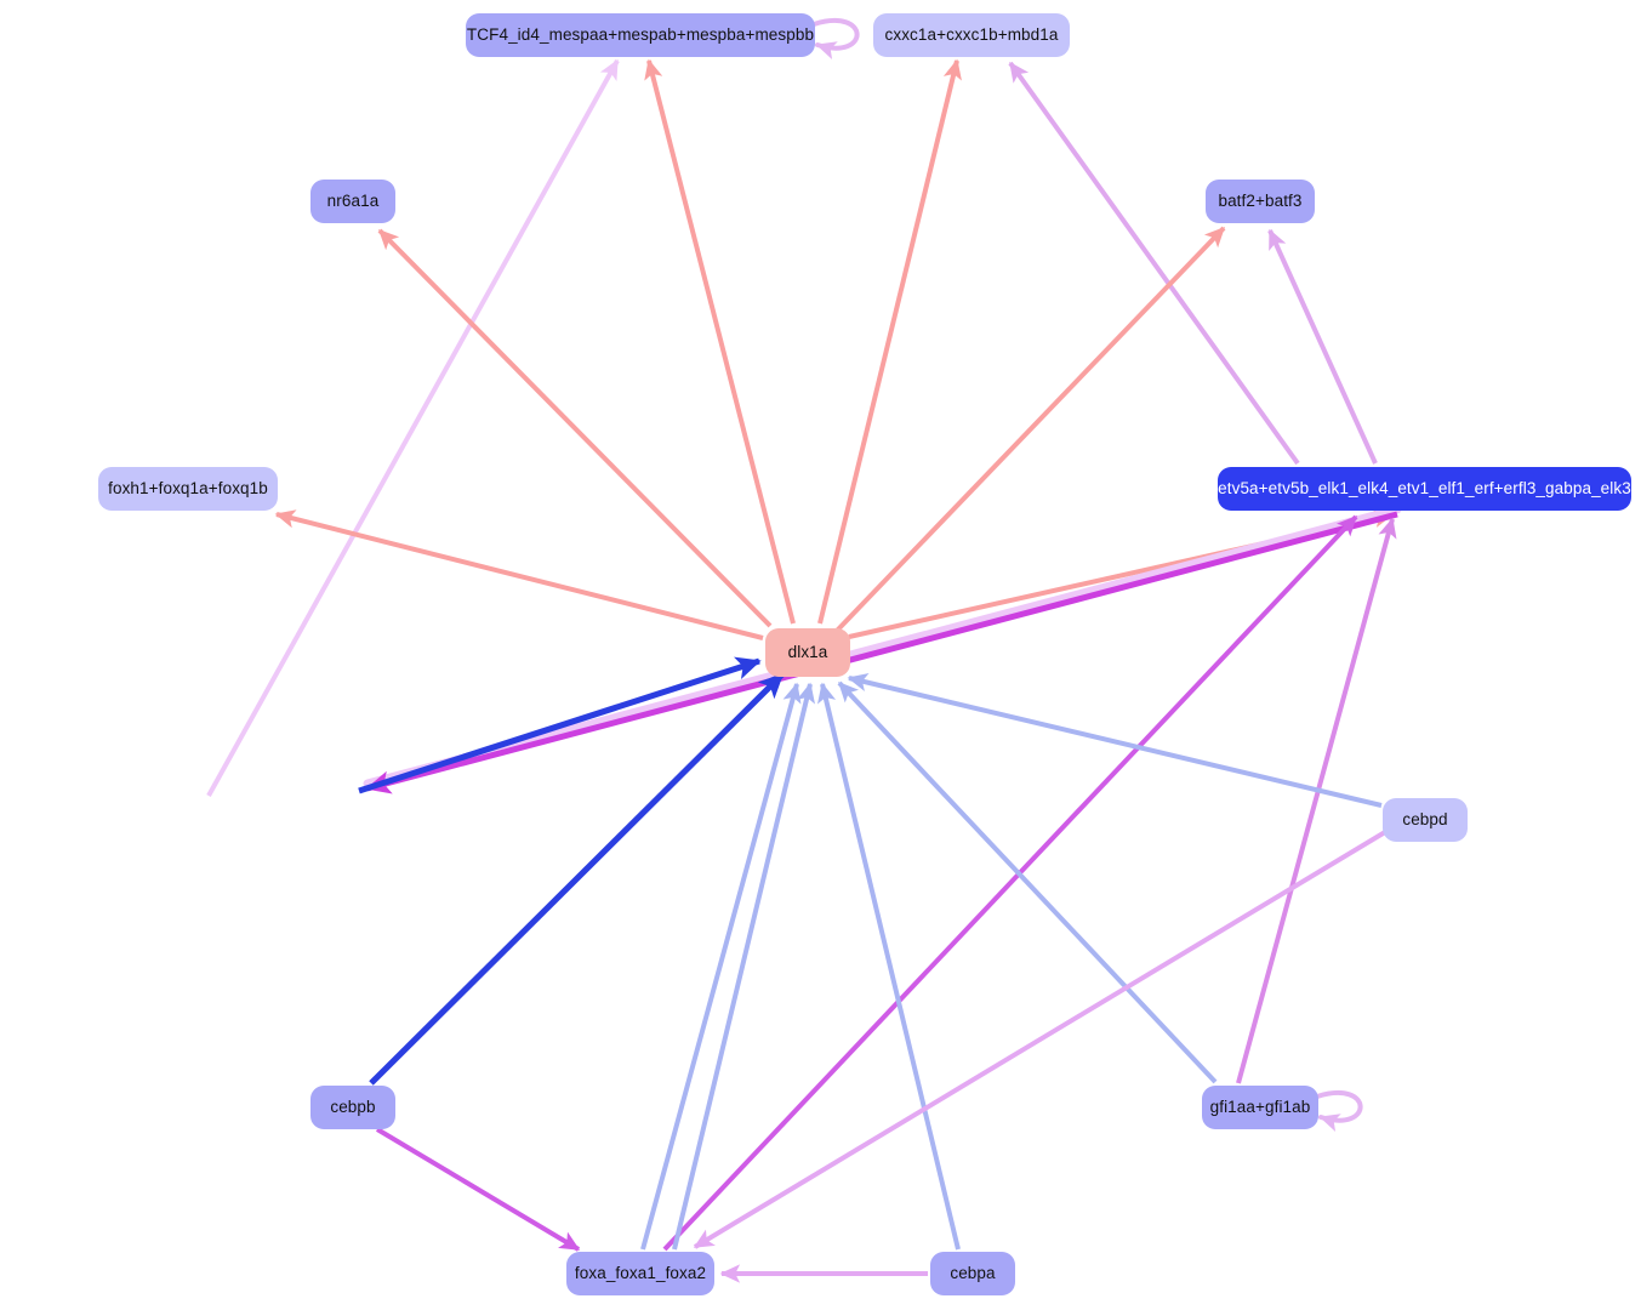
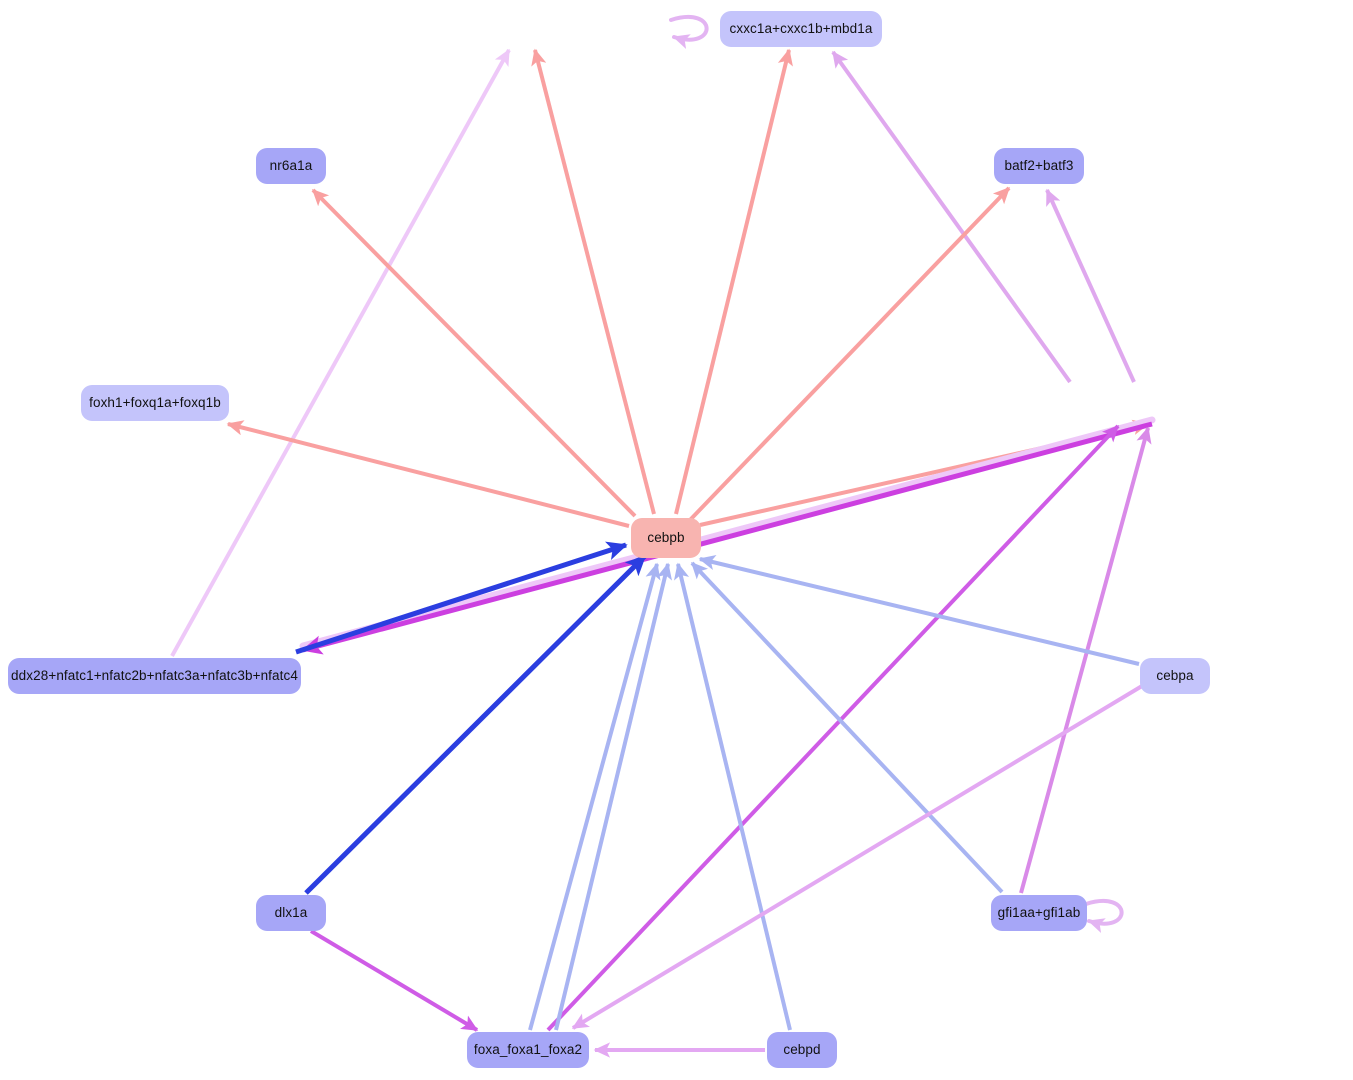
- TCF4_id4_mespaa+mespab+mespba+mespbb
  cxxc1a+cxxc1b+mbd1a
  nr6a1a
  batf2+batf3
  foxh1+foxq1a+foxq1b
- etv5a+etv5b_elk1_elk4_etv1_elf1_erf+erfl3_gabpa_elk3
- dlx1a
+ cebpb
+ ddx28+nfatc1+nfatc2b+nfatc3a+nfatc3b+nfatc4
- cebpd
+ cebpa
- cebpb
+ dlx1a
  gfi1aa+gfi1ab
  foxa_foxa1_foxa2
- cebpa
+ cebpd
